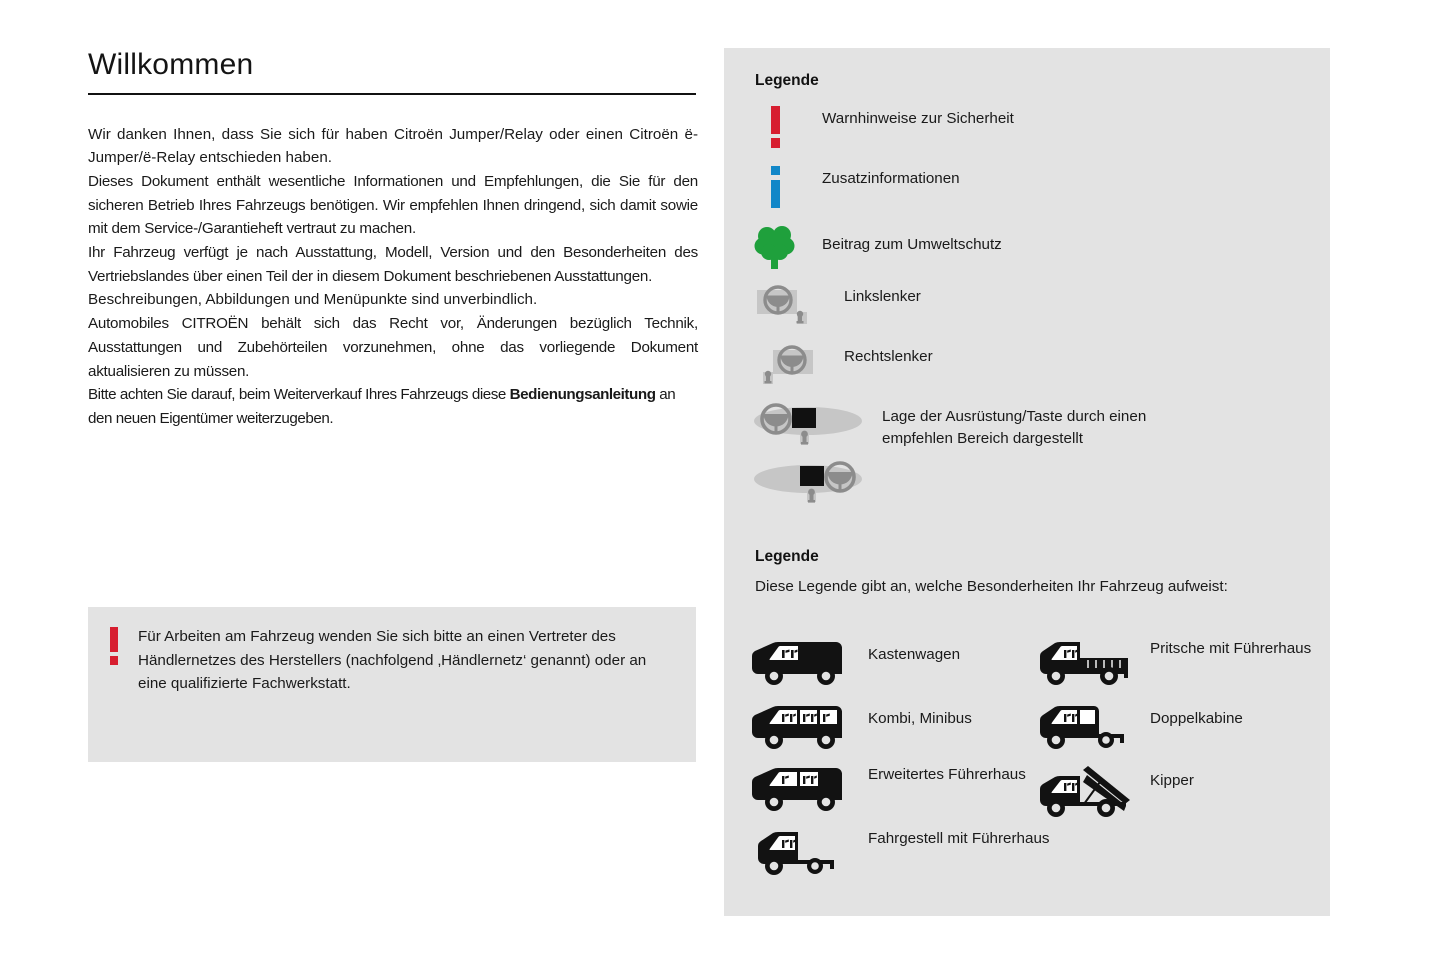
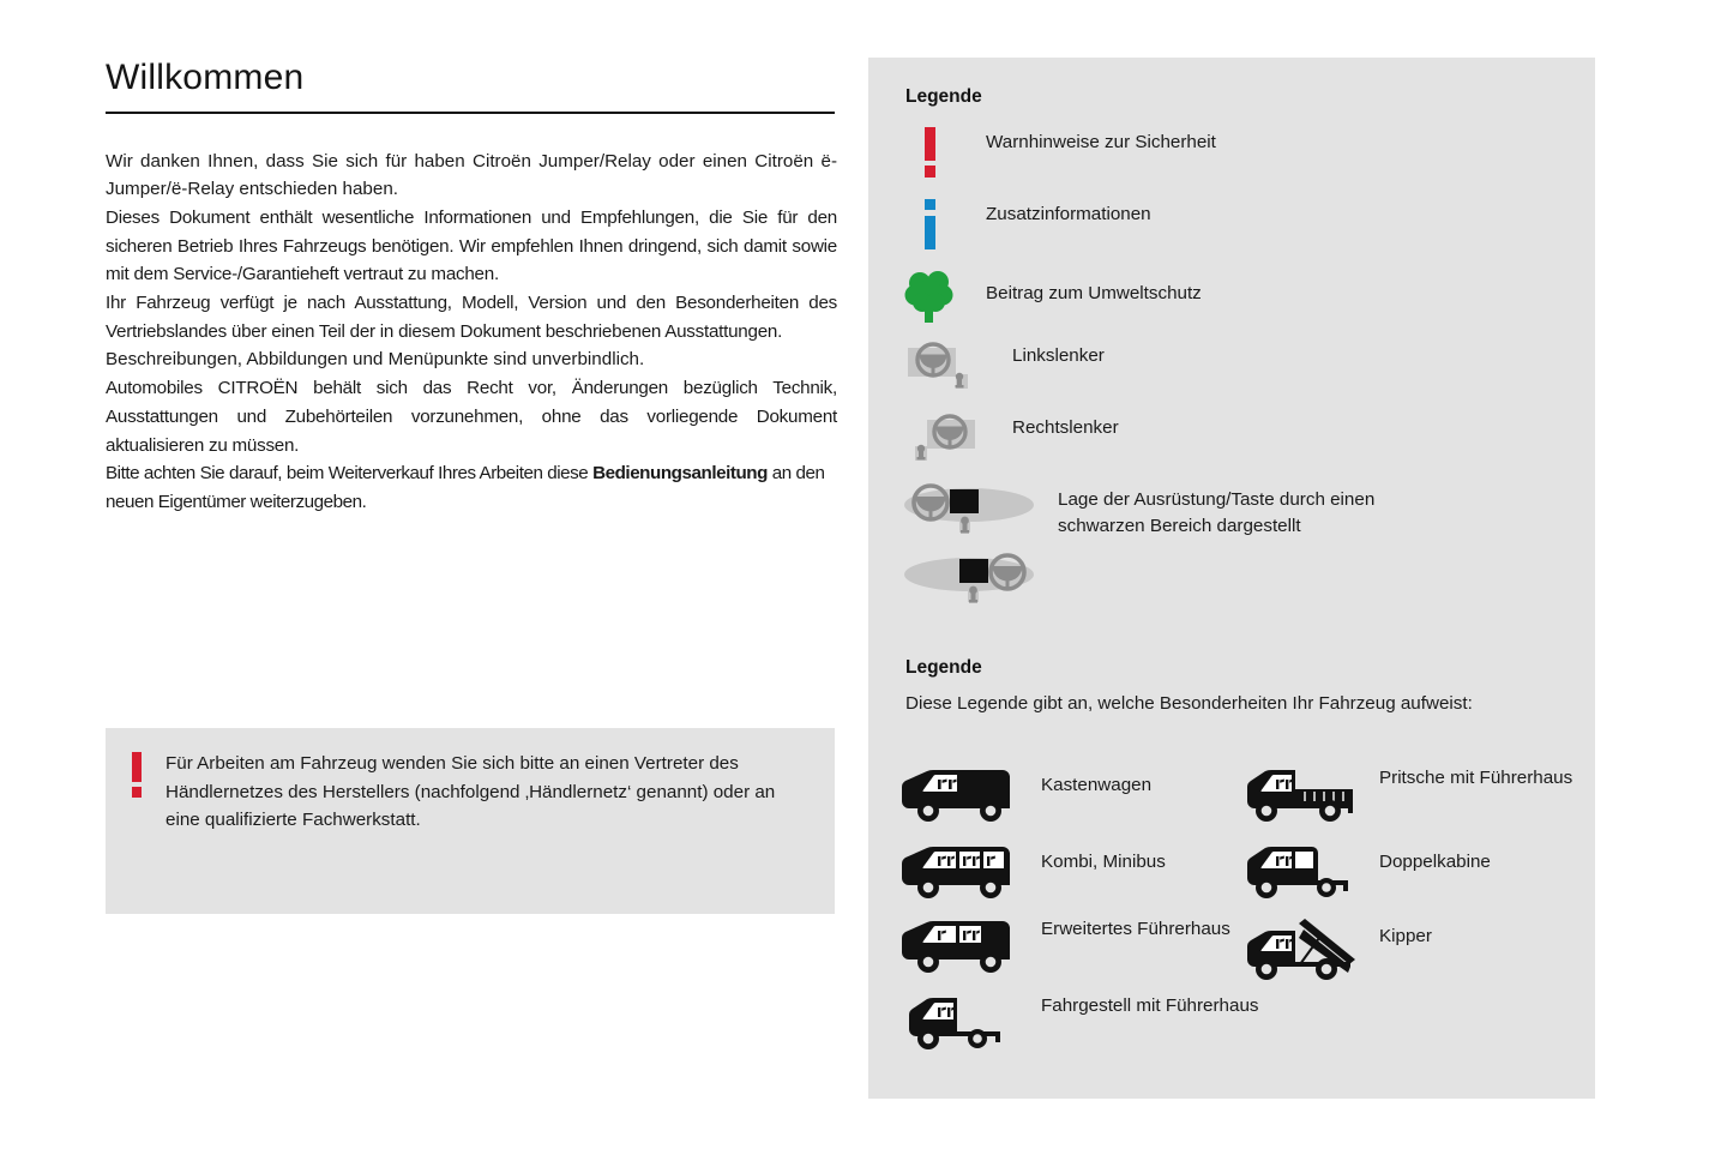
  Willkommen
  Wir danken Ihnen, dass Sie sich für haben Citroën Jumper/Relay oder einen Citroën ë-Jumper/ë-Relay entschieden haben.
  Dieses Dokument enthält wesentliche Informationen und Empfehlungen, die Sie für den sicheren Betrieb Ihres Fahrzeugs benötigen. Wir empfehlen Ihnen dringend, sich damit sowie mit dem Service-/Garantieheft vertraut zu machen.
  Ihr Fahrzeug verfügt je nach Ausstattung, Modell, Version und den Besonderheiten des Vertriebslandes über einen Teil der in diesem Dokument beschriebenen Ausstattungen.
  Beschreibungen, Abbildungen und Menüpunkte sind unverbindlich.
  Automobiles CITROËN behält sich das Recht vor, Änderungen bezüglich Technik, Ausstattungen und Zubehörteilen vorzunehmen, ohne das vorliegende Dokument aktualisieren zu müssen.
- Bitte achten Sie darauf, beim Weiterverkauf Ihres Fahrzeugs diese Bedienungsanleitung an den neuen Eigentümer weiterzugeben.
+ Bitte achten Sie darauf, beim Weiterverkauf Ihres Arbeiten diese Bedienungsanleitung an den neuen Eigentümer weiterzugeben.
  Für Arbeiten am Fahrzeug wenden Sie sich bitte an einen Vertreter des Händlernetzes des Herstellers (nachfolgend ‚Händlernetz‘ genannt) oder an eine qualifizierte Fachwerkstatt.
  Legende
  Warnhinweise zur Sicherheit
  Zusatzinformationen
  Beitrag zum Umweltschutz
  Linkslenker
  Rechtslenker
- Lage der Ausrüstung/Taste durch einen empfehlen Bereich dargestellt
+ Lage der Ausrüstung/Taste durch einen schwarzen Bereich dargestellt
  Legende
  Diese Legende gibt an, welche Besonderheiten Ihr Fahrzeug aufweist:
  Kastenwagen
  Kombi, Minibus
  Erweitertes Führerhaus
  Fahrgestell mit Führerhaus
  Pritsche mit Führerhaus
  Doppelkabine
  Kipper
